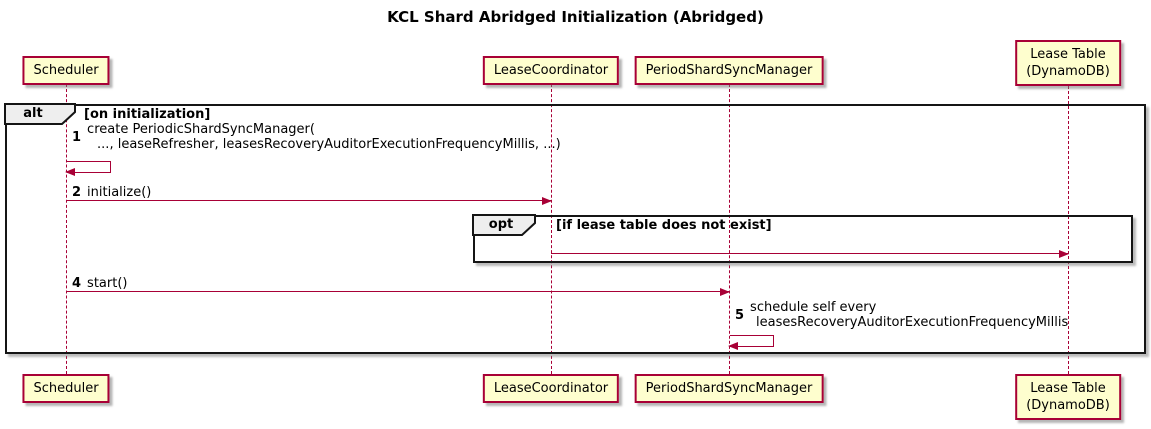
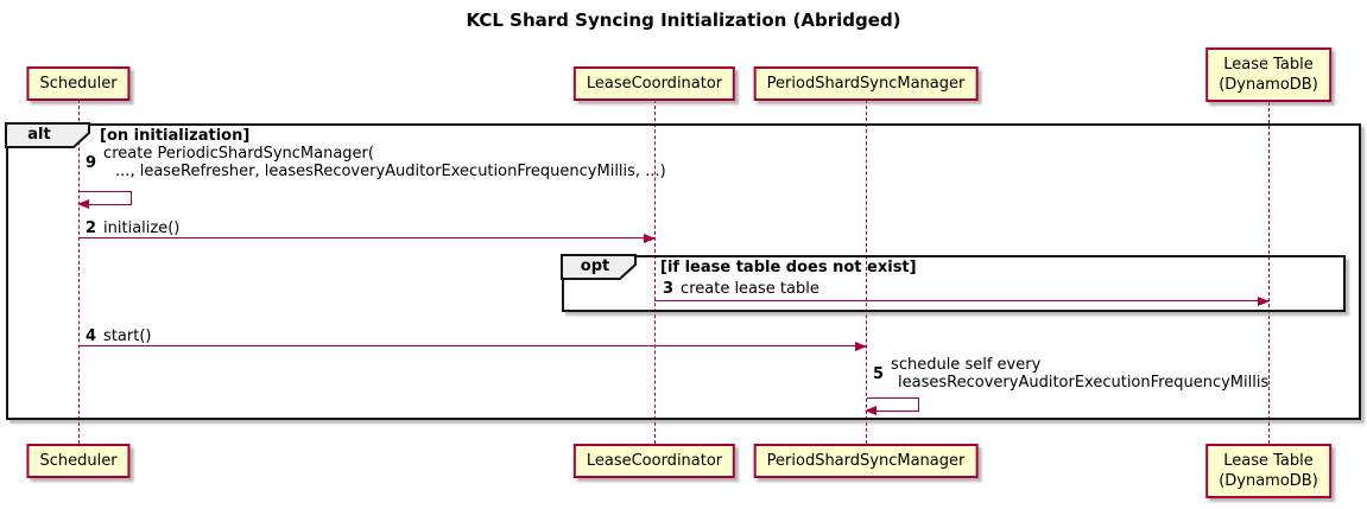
- KCL Shard Abridged Initialization (Abridged)
+ KCL Shard Syncing Initialization (Abridged)
  Scheduler
  LeaseCoordinator
  PeriodShardSyncManager
  Lease Table
  (DynamoDB)
  alt
  [on initialization]
- 1
+ 9
  create PeriodicShardSyncManager(
  ..., leaseRefresher, leasesRecoveryAuditorExecutionFrequencyMillis, ...)
  2
  initialize()
  opt
  [if lease table does not exist]
+ 3
+ create lease table
  4
  start()
  5
  schedule self every
  leasesRecoveryAuditorExecutionFrequencyMillis
  Scheduler
  LeaseCoordinator
  PeriodShardSyncManager
  Lease Table
  (DynamoDB)
